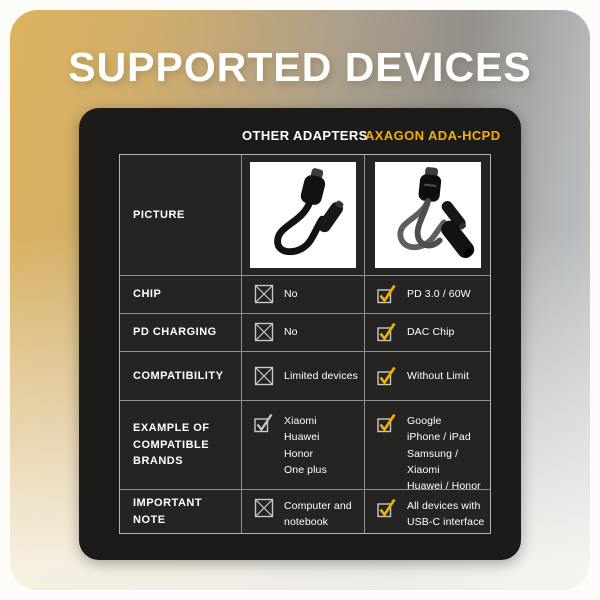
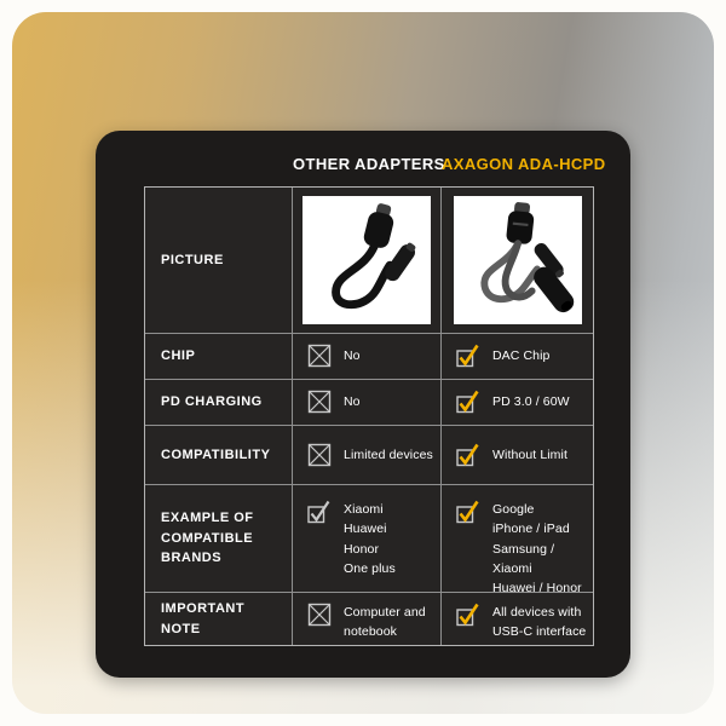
- SUPPORTED DEVICES
  OTHER ADAPTERS
  AXAGON ADA-HCPD
  PICTURE
  CHIP
  No
- PD 3.0 / 60W
+ DAC Chip
  PD CHARGING
  No
- DAC Chip
+ PD 3.0 / 60W
  COMPATIBILITY
  Limited devices
  Without Limit
  EXAMPLE OF
  COMPATIBLE
  BRANDS
  Xiaomi
  Huawei
  Honor
  One plus
  Google
  iPhone / iPad
  Samsung / Xiaomi
  Huawei / Honor
  IMPORTANT NOTE
  Computer and
  notebook
  All devices with
  USB-C interface
